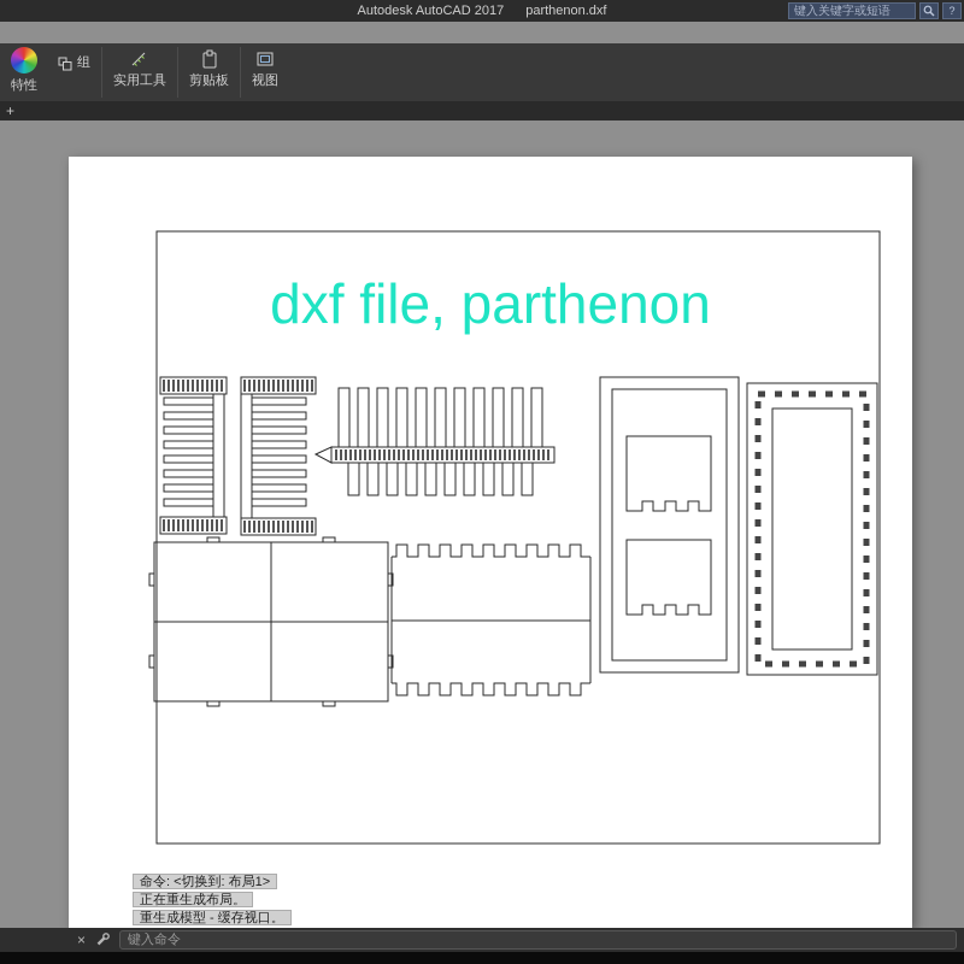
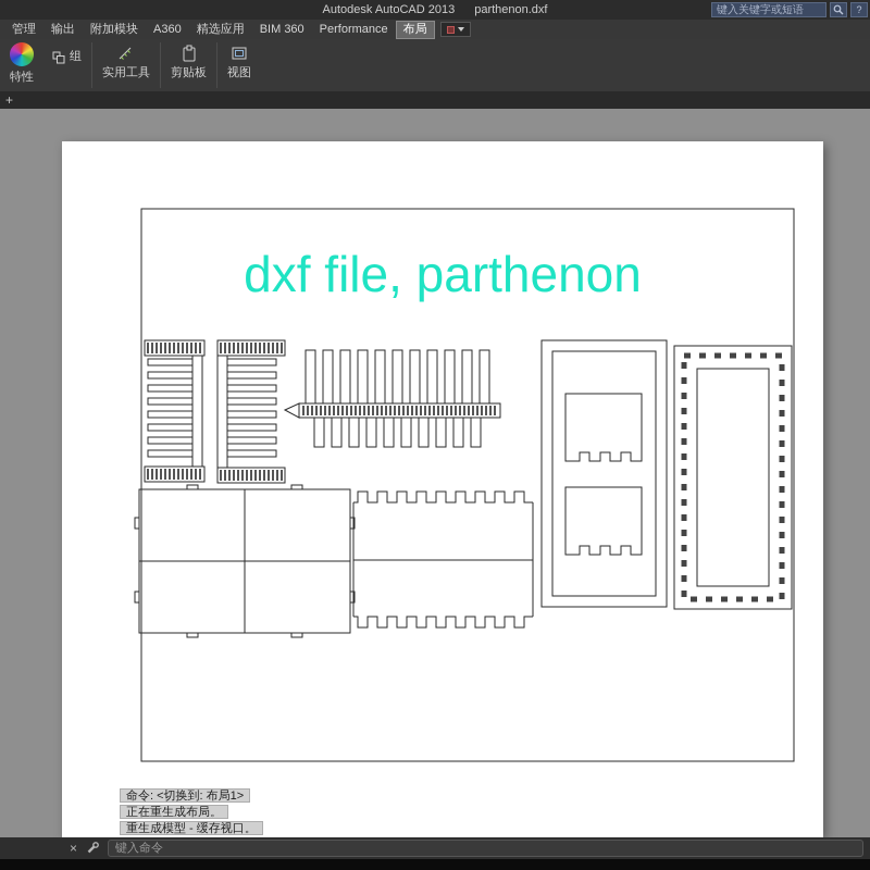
- Autodesk AutoCAD 2017
+ Autodesk AutoCAD 2013
  parthenon.dxf
  键入关键字或短语
  ?
+ 管理
+ 输出
+ 附加模块
+ A360
+ 精选应用
+ BIM 360
+ Performance
+ 布局
  特性
  组
  实用工具
  剪贴板
  视图
  +
  dxf file, parthenon
  命令: <切换到: 布局1>
  正在重生成布局。
  重生成模型 - 缓存视口。
  ×
  键入命令
